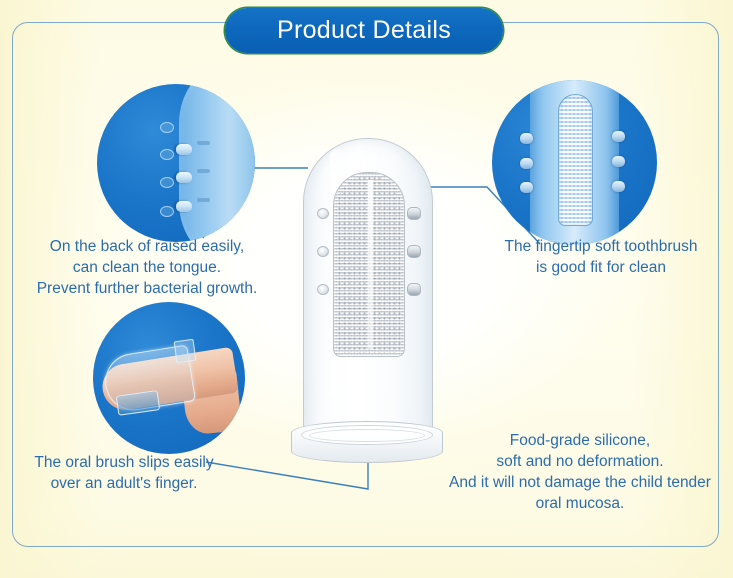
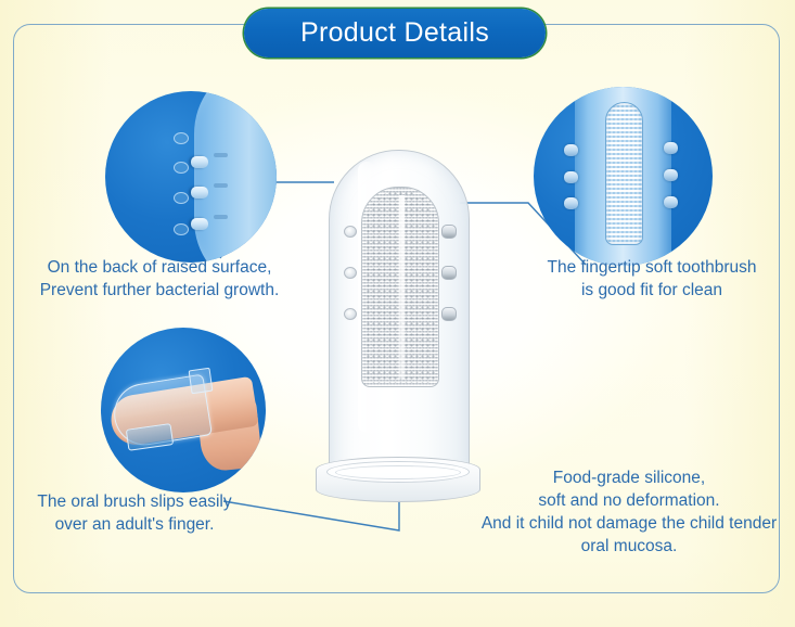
  Product Details
- On the back of raised easily,
+ On the back of raised surface,
- can clean the tongue.
  Prevent further bacterial growth.
  The fingertip soft toothbrush
  is good fit for clean
  The oral brush slips easily
  over an adult's finger.
  Food-grade silicone,
  soft and no deformation.
- And it will not damage the child tender
+ And it child not damage the child tender
  oral mucosa.
